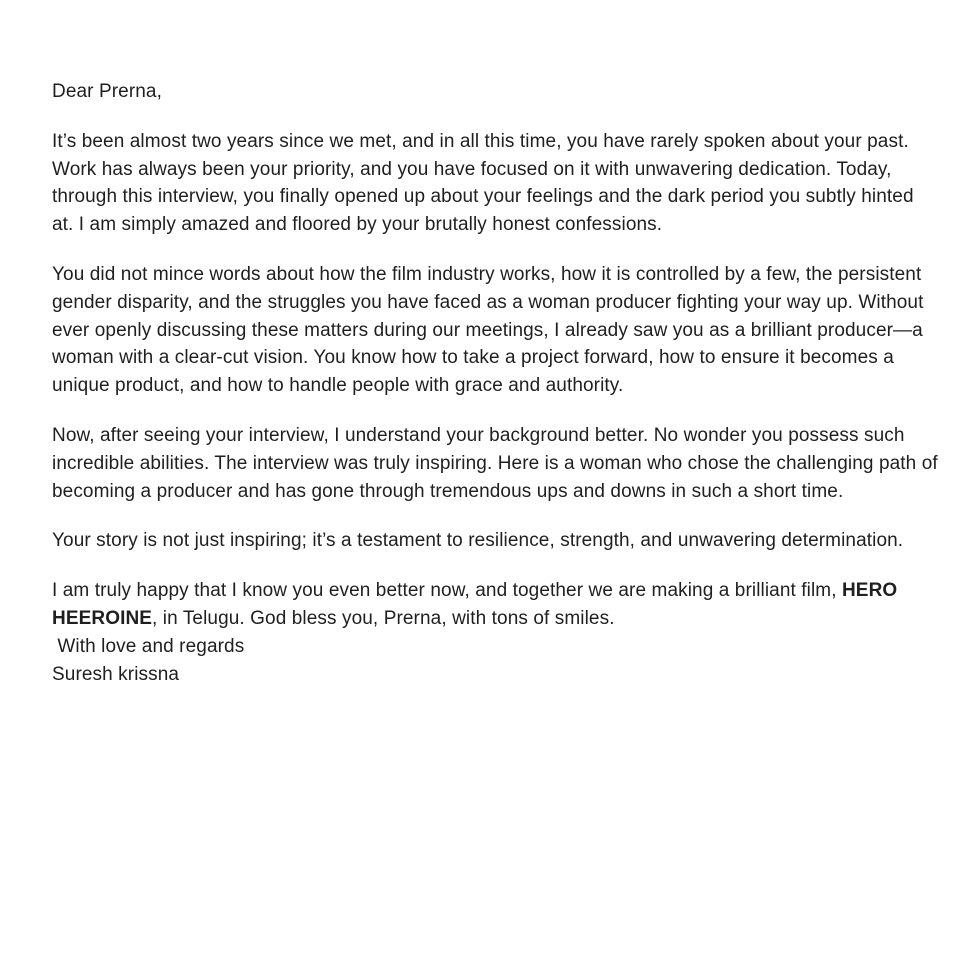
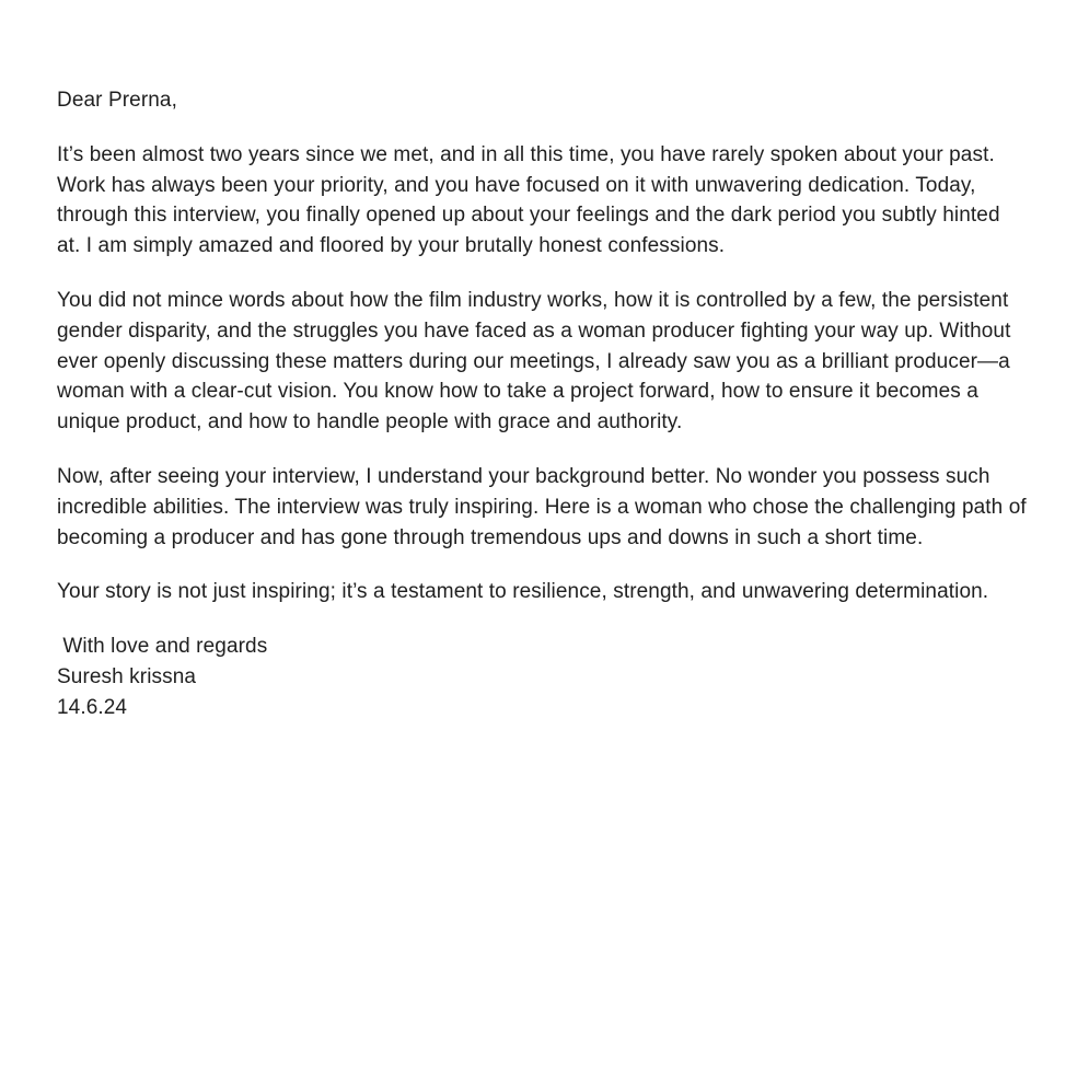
  Dear Prerna,
  It’s been almost two years since we met, and in all this time, you have rarely spoken about your past. Work has always been your priority, and you have focused on it with unwavering dedication. Today, through this interview, you finally opened up about your feelings and the dark period you subtly hinted at. I am simply amazed and floored by your brutally honest confessions.
  You did not mince words about how the film industry works, how it is controlled by a few, the persistent gender disparity, and the struggles you have faced as a woman producer fighting your way up. Without ever openly discussing these matters during our meetings, I already saw you as a brilliant producer—a woman with a clear-cut vision. You know how to take a project forward, how to ensure it becomes a unique product, and how to handle people with grace and authority.
  Now, after seeing your interview, I understand your background better. No wonder you possess such incredible abilities. The interview was truly inspiring. Here is a woman who chose the challenging path of becoming a producer and has gone through tremendous ups and downs in such a short time.
  Your story is not just inspiring; it’s a testament to resilience, strength, and unwavering determination.
- I am truly happy that I know you even better now, and together we are making a brilliant film, HERO HEEROINE, in Telugu. God bless you, Prerna, with tons of smiles.
  With love and regards
  Suresh krissna
+ 14.6.24
